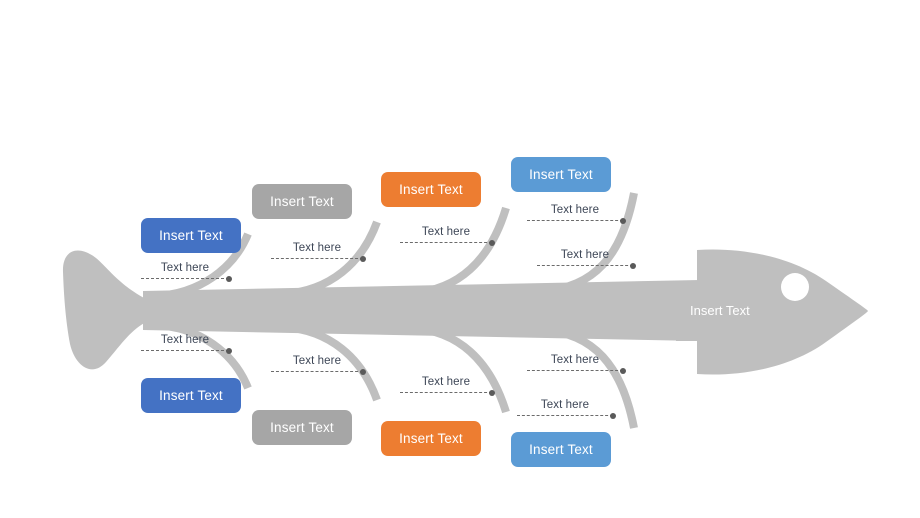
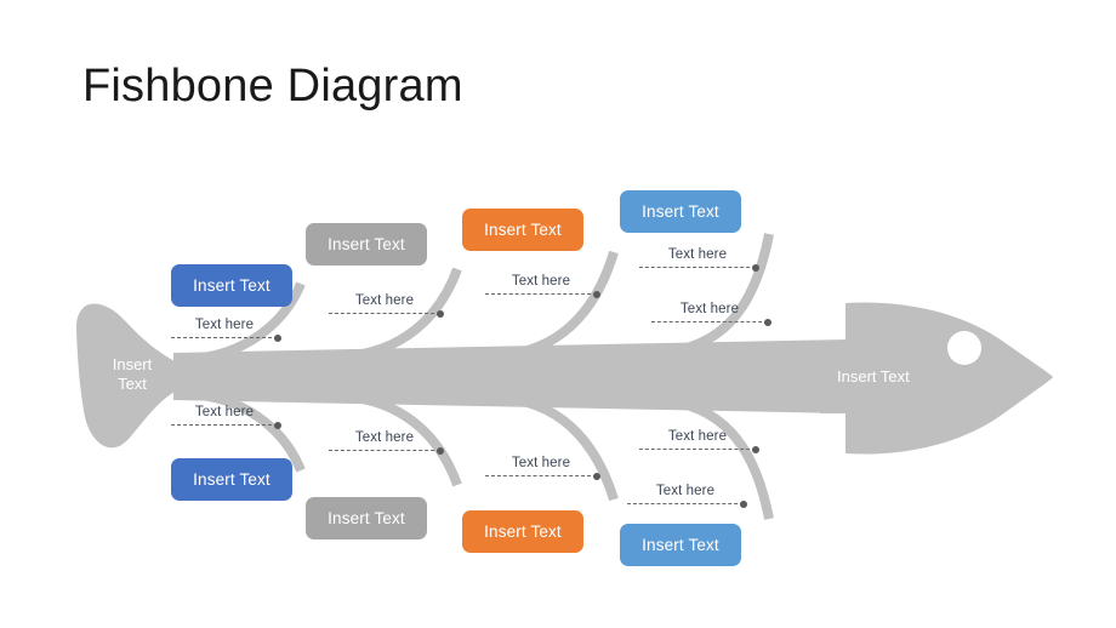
+ Fishbone Diagram
+ Insert
+ Text
  Insert Text
  Insert Text
  Insert Text
  Insert Text
  Insert Text
  Insert Text
  Insert Text
  Insert Text
  Insert Text
  Text here
  Text here
  Text here
  Text here
  Text here
  Text here
  Text here
  Text here
  Text here
  Text here
